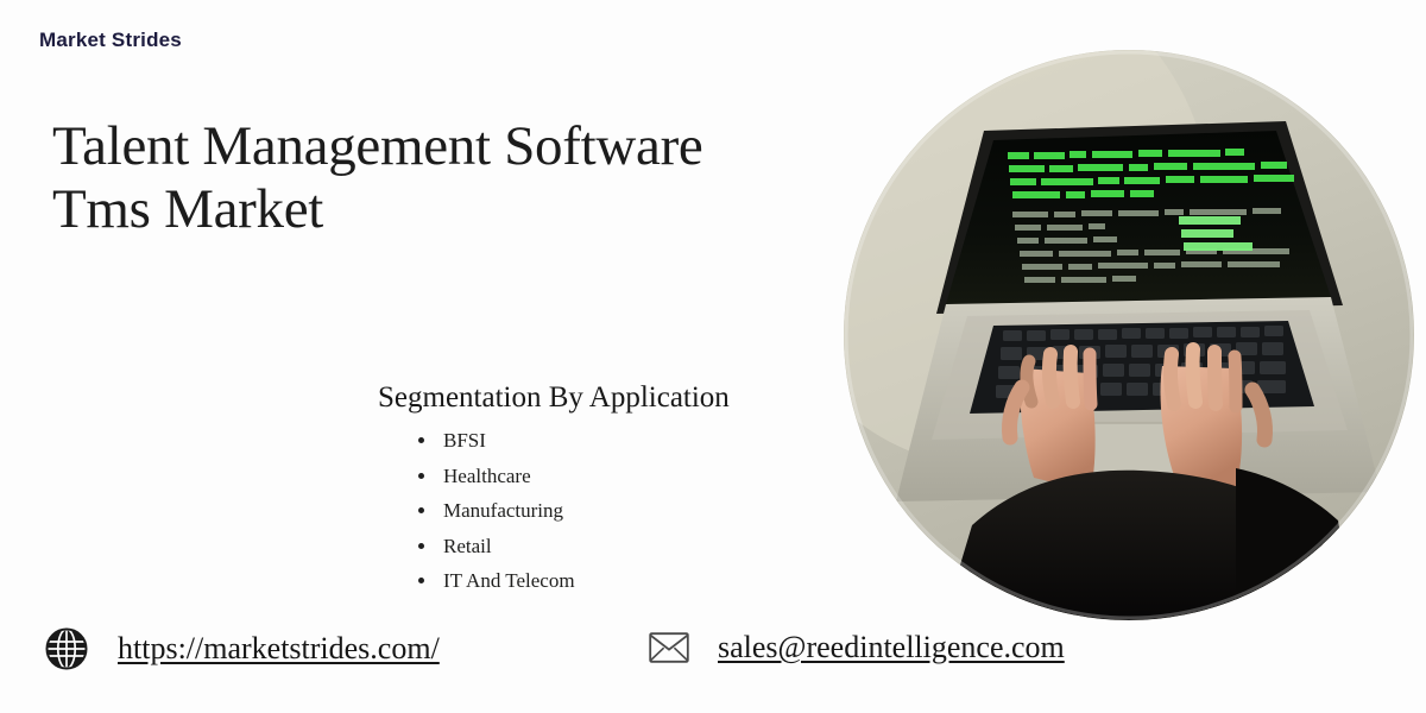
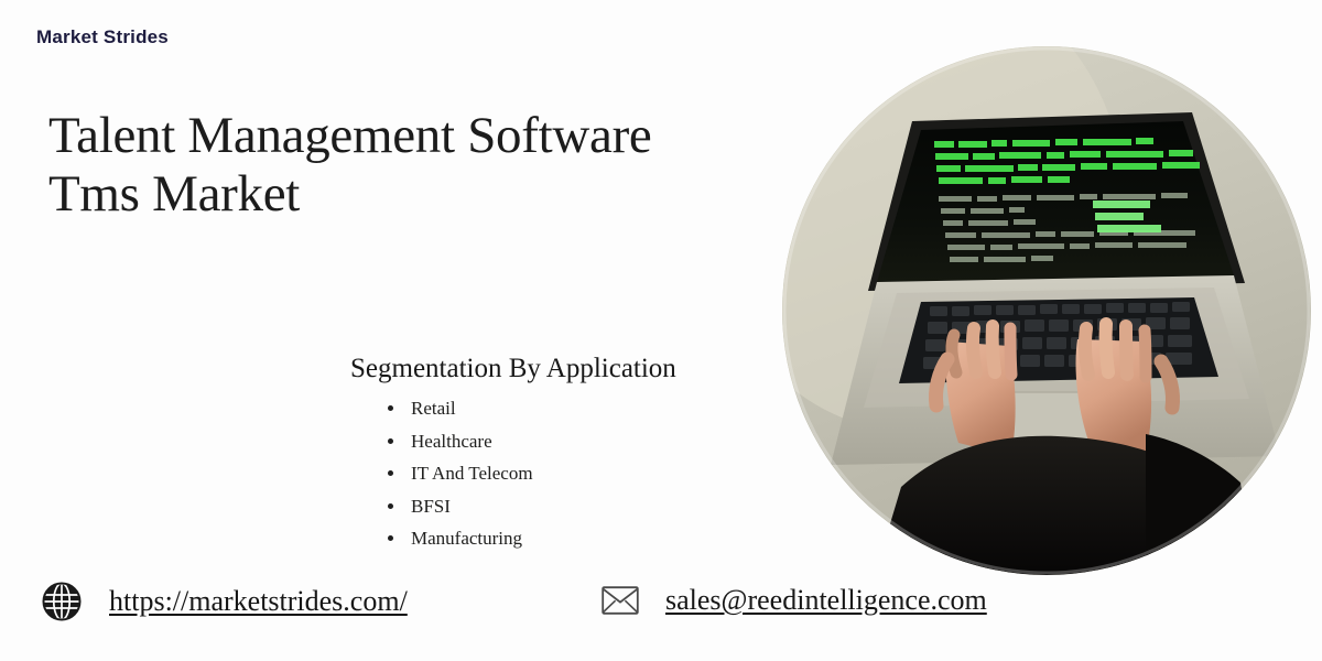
  Market Strides
  Talent Management Software
  Tms Market
  Segmentation By Application
- BFSI
+ Retail
  Healthcare
- Manufacturing
+ IT And Telecom
- Retail
+ BFSI
- IT And Telecom
+ Manufacturing
  https://marketstrides.com/
  sales@reedintelligence.com
